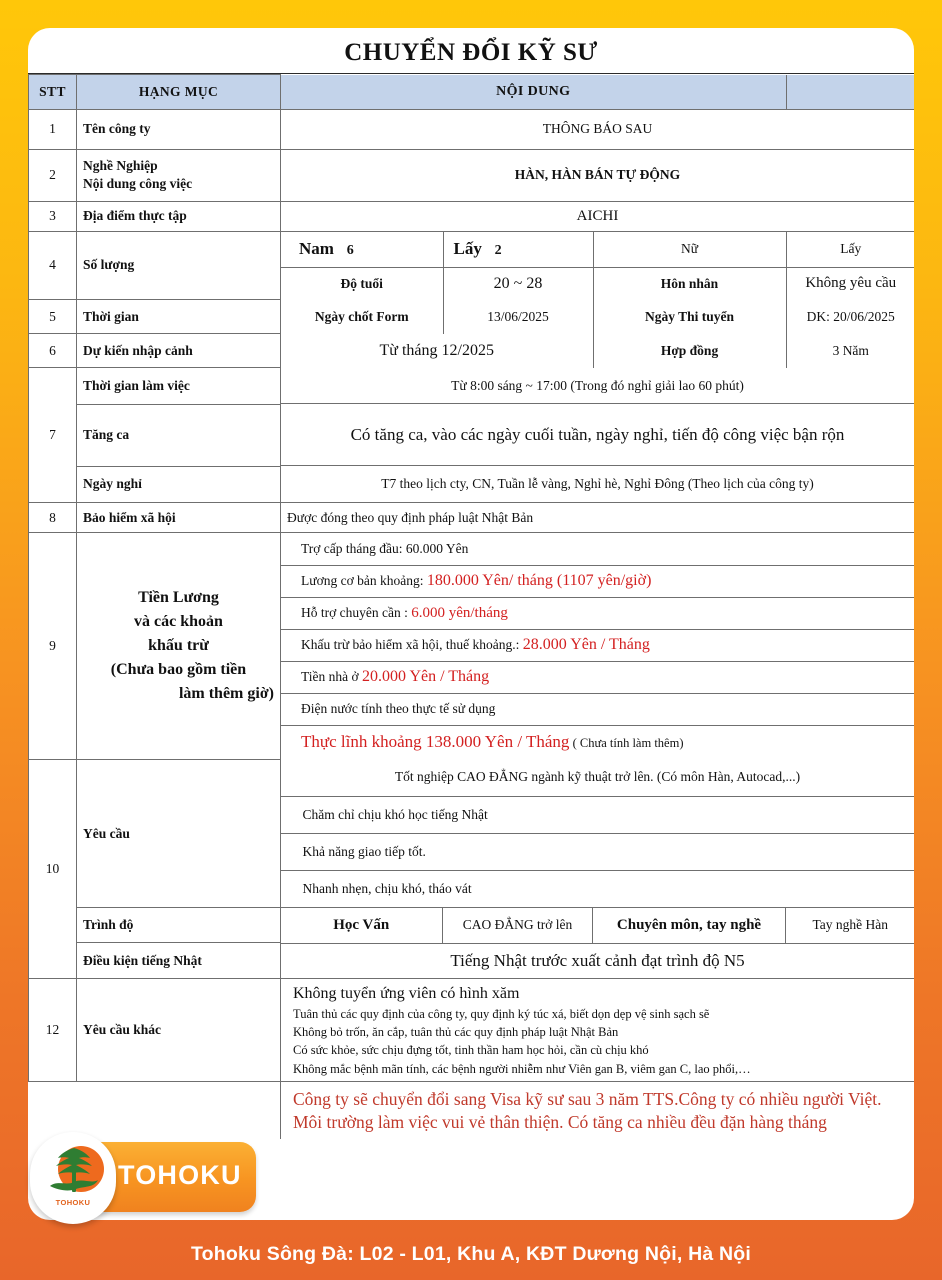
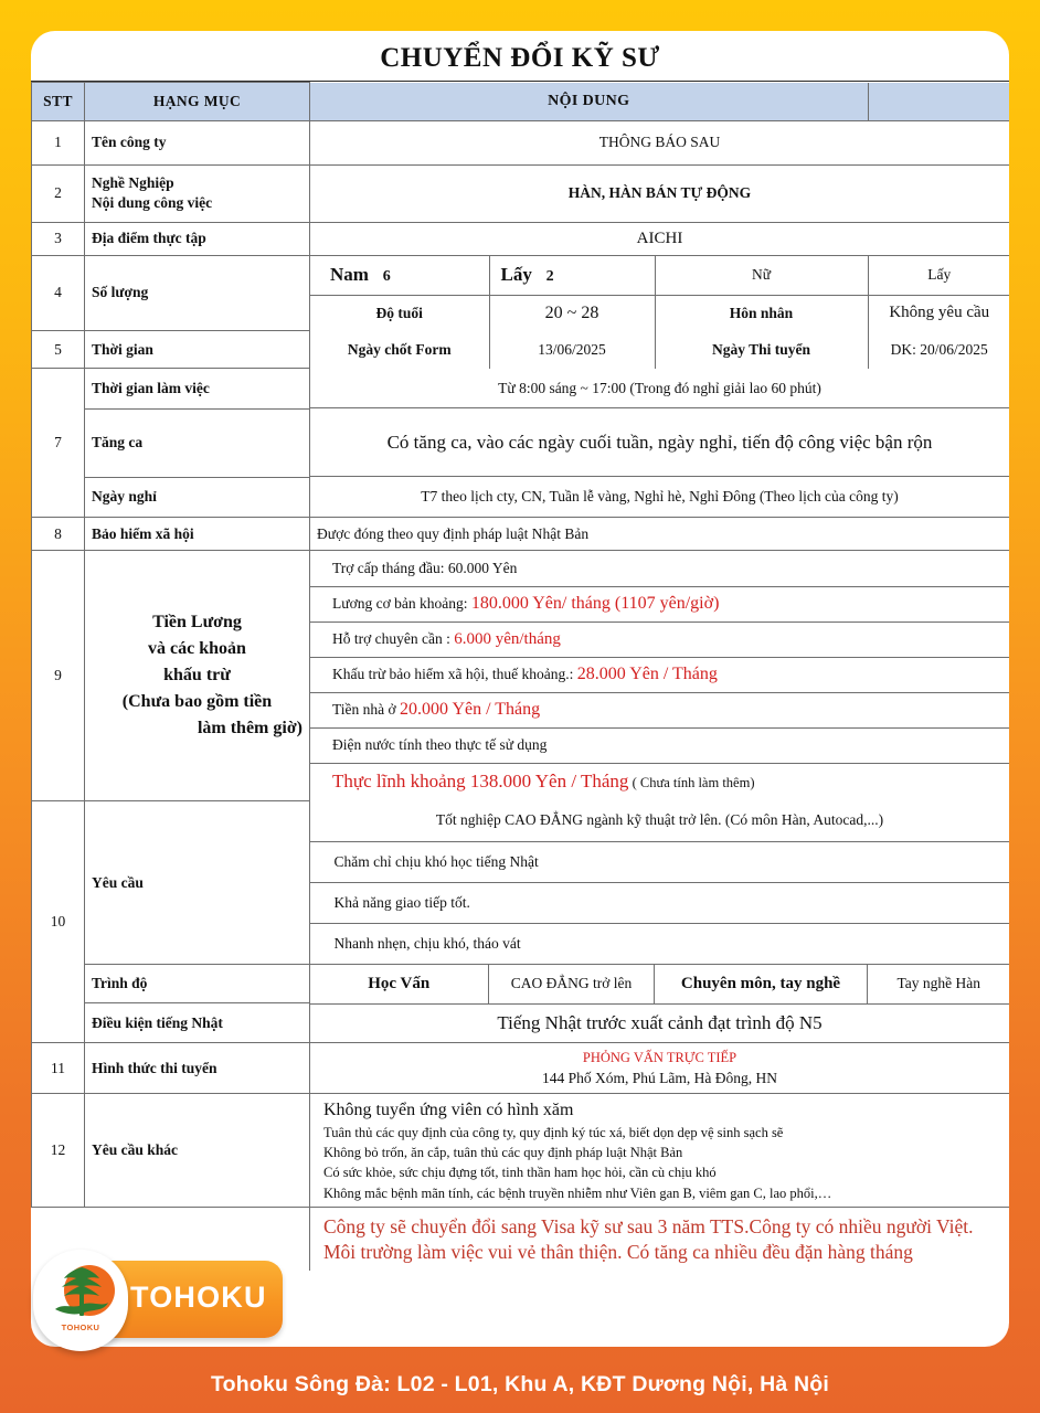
  CHUYỂN ĐỔI KỸ SƯ
  STT	HẠNG MỤC
  NỘI DUNG
  1	Tên công ty	THÔNG BÁO SAU
  2	Nghề Nghiệp Nội dung công việc	HÀN, HÀN BÁN TỰ ĐỘNG
  3	Địa điểm thực tập	AICHI
  4	Số lượng
  Nam 6	Lấy 2	Nữ	Lấy
  Độ tuổi	20 ~ 28	Hôn nhân	Không yêu cầu
  5	Thời gian
  Ngày chốt Form	13/06/2025	Ngày Thi tuyển	DK: 20/06/2025
- 6	Dự kiến nhập cảnh
- Từ tháng 12/2025	Hợp đồng	3 Năm
  7
  Thời gian làm việc
  Tăng ca
  Ngày nghỉ
  Từ 8:00 sáng ~ 17:00 (Trong đó nghỉ giải lao 60 phút)
  Có tăng ca, vào các ngày cuối tuần, ngày nghỉ, tiến độ công việc bận rộn
  T7 theo lịch cty, CN, Tuần lễ vàng, Nghỉ hè, Nghỉ Đông (Theo lịch của công ty)
  8	Bảo hiểm xã hội	Được đóng theo quy định pháp luật Nhật Bản
  9	Tiền Lương và các khoản khấu trừ (Chưa bao gồm tiền làm thêm giờ)
  Trợ cấp tháng đầu: 60.000 Yên
  Lương cơ bản khoảng: 180.000 Yên/ tháng (1107 yên/giờ)
  Hỗ trợ chuyên cần : 6.000 yên/tháng
  Khấu trừ bảo hiểm xã hội, thuế khoảng.: 28.000 Yên / Tháng
  Tiền nhà ở 20.000 Yên / Tháng
  Điện nước tính theo thực tế sử dụng
  Thực lĩnh khoảng 138.000 Yên / Tháng ( Chưa tính làm thêm)
  10
  Yêu cầu
  Trình độ
  Điều kiện tiếng Nhật
  Tốt nghiệp CAO ĐẲNG ngành kỹ thuật trở lên. (Có môn Hàn, Autocad,...)
  Chăm chỉ chịu khó học tiếng Nhật
  Khả năng giao tiếp tốt.
  Nhanh nhẹn, chịu khó, tháo vát
  Học Vấn	CAO ĐẲNG trở lên	Chuyên môn, tay nghề	Tay nghề Hàn
  Tiếng Nhật trước xuất cảnh đạt trình độ N5
+ 11	Hình thức thi tuyển	PHỎNG VẤN TRỰC TIẾP 144 Phố Xóm, Phú Lãm, Hà Đông, HN
- 12	Yêu cầu khác	Không tuyển ứng viên có hình xăm Tuân thủ các quy định của công ty, quy định ký túc xá, biết dọn dẹp vệ sinh sạch sẽ Không bỏ trốn, ăn cắp, tuân thủ các quy định pháp luật Nhật Bản Có sức khỏe, sức chịu đựng tốt, tinh thần ham học hỏi, cần cù chịu khó Không mắc bệnh mãn tính, các bệnh người nhiễm như Viên gan B, viêm gan C, lao phổi,…
+ 12	Yêu cầu khác	Không tuyển ứng viên có hình xăm Tuân thủ các quy định của công ty, quy định ký túc xá, biết dọn dẹp vệ sinh sạch sẽ Không bỏ trốn, ăn cắp, tuân thủ các quy định pháp luật Nhật Bản Có sức khỏe, sức chịu đựng tốt, tinh thần ham học hỏi, cần cù chịu khó Không mắc bệnh mãn tính, các bệnh truyền nhiễm như Viên gan B, viêm gan C, lao phổi,…
  		Công ty sẽ chuyển đổi sang Visa kỹ sư sau 3 năm TTS.Công ty có nhiều người Việt. Môi trường làm việc vui vẻ thân thiện. Có tăng ca nhiều đều đặn hàng tháng
  TOHOKU
  TOHOKU
  Tohoku Sông Đà: L02 - L01, Khu A, KĐT Dương Nội, Hà Nội
